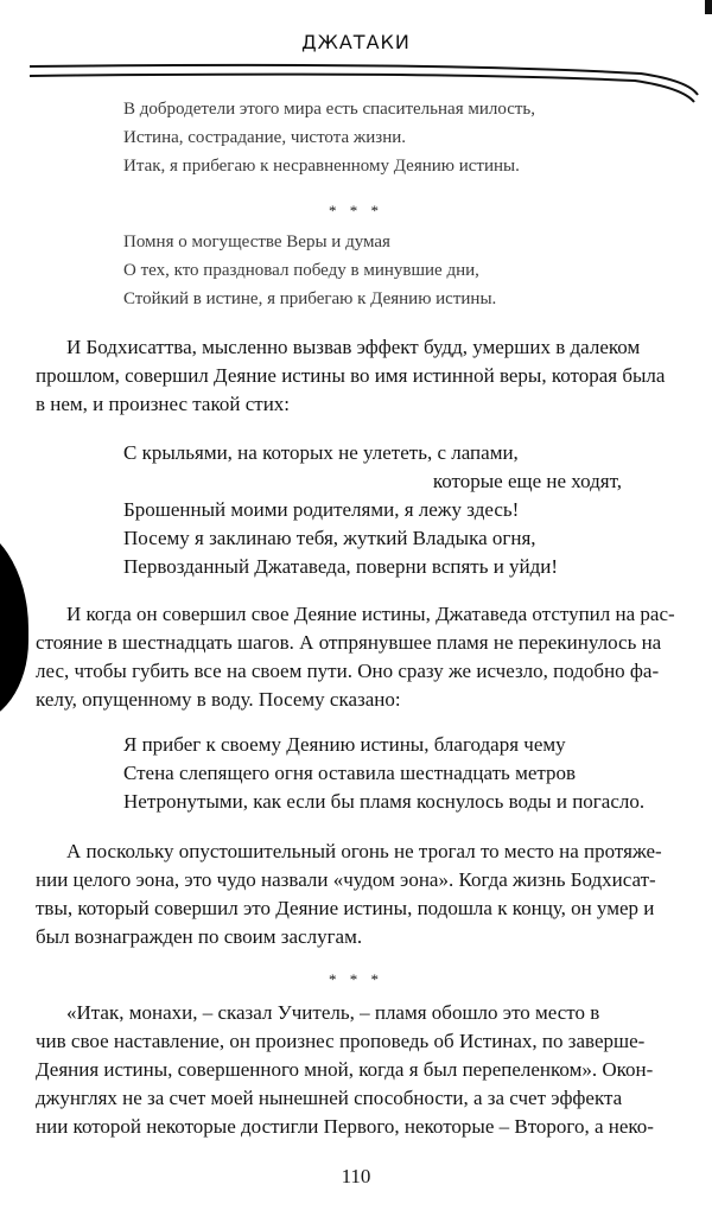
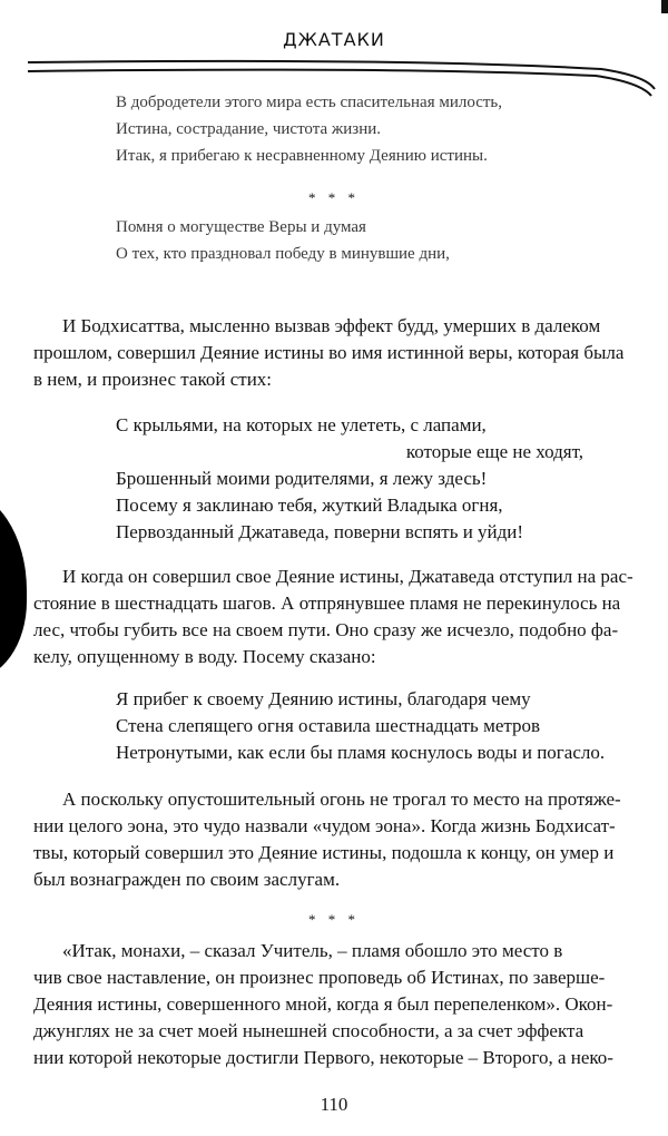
  ДЖАТАКИ
  В добродетели этого мира есть спасительная милость,
  Истина, сострадание, чистота жизни.
  Итак, я прибегаю к несравненному Деянию истины.
  * * *
  Помня о могуществе Веры и думая
  О тех, кто праздновал победу в минувшие дни,
- Стойкий в истине, я прибегаю к Деянию истины.
  И Бодхисаттва, мысленно вызвав эффект будд, умерших в далеком
  прошлом, совершил Деяние истины во имя истинной веры, которая была
  в нем, и произнес такой стих:
  С крыльями, на которых не улететь, с лапами,
  которые еще не ходят,
  Брошенный моими родителями, я лежу здесь!
  Посему я заклинаю тебя, жуткий Владыка огня,
  Первозданный Джатаведа, поверни вспять и уйди!
  И когда он совершил свое Деяние истины, Джатаведа отступил на рас-
  стояние в шестнадцать шагов. А отпрянувшее пламя не перекинулось на
  лес, чтобы губить все на своем пути. Оно сразу же исчезло, подобно фа-
  келу, опущенному в воду. Посему сказано:
  Я прибег к своему Деянию истины, благодаря чему
  Стена слепящего огня оставила шестнадцать метров
  Нетронутыми, как если бы пламя коснулось воды и погасло.
  А поскольку опустошительный огонь не трогал то место на протяже-
  нии целого эона, это чудо назвали «чудом эона». Когда жизнь Бодхисат-
  твы, который совершил это Деяние истины, подошла к концу, он умер и
  был вознагражден по своим заслугам.
  * * *
  «Итак, монахи, – сказал Учитель, – пламя обошло это место в
  чив свое наставление, он произнес проповедь об Истинах, по заверше-
  Деяния истины, совершенного мной, когда я был перепеленком». Окон-
  джунглях не за счет моей нынешней способности, а за счет эффекта
  нии которой некоторые достигли Первого, некоторые – Второго, а неко-
  110
